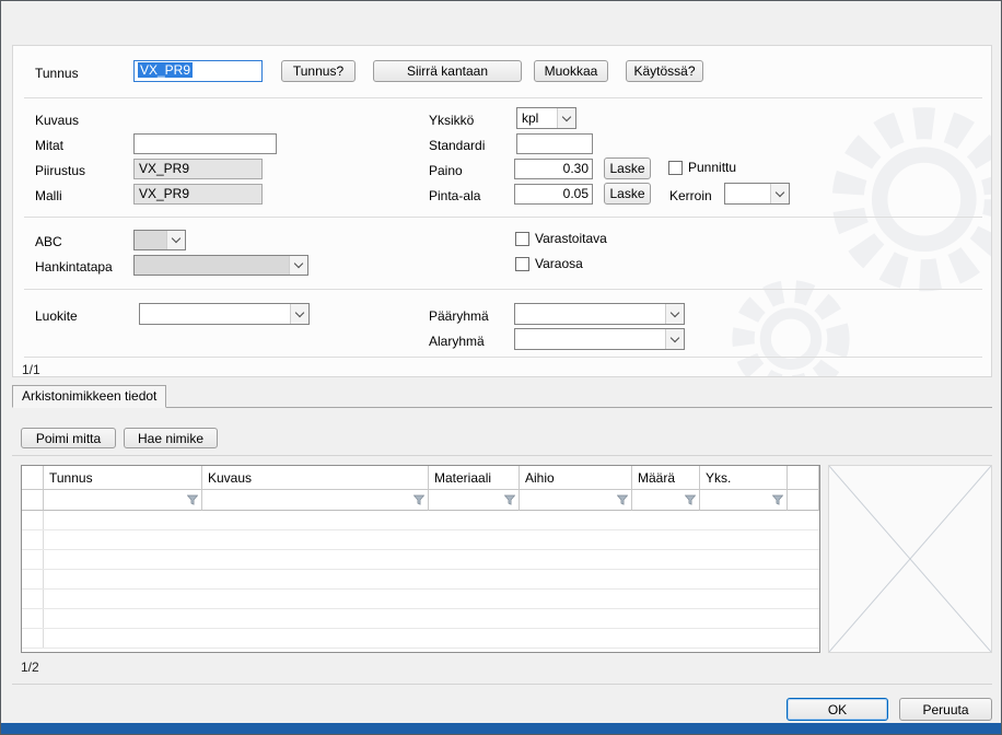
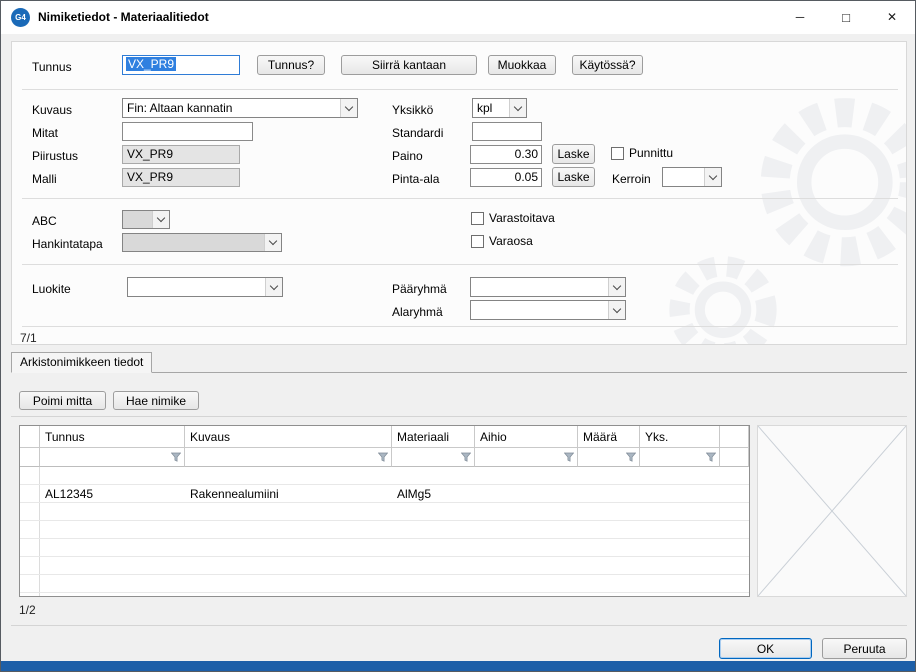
+ G4
+ Nimiketiedot - Materiaalitiedot
+ ─
+ □
+ ✕
  Tunnus
  VX_PR9
  Tunnus?
  Siirrä kantaan
  Muokkaa
  Käytössä?
  Kuvaus
+ Fin: Altaan kannatin
  Yksikkö
  kpl
  Mitat
  Standardi
  Piirustus
  VX_PR9
  Paino
  0.30
  Laske
  Punnittu
  Malli
  VX_PR9
  Pinta-ala
  0.05
  Laske
  Kerroin
  ABC
  Varastoitava
  Hankintatapa
  Varaosa
  Luokite
  Pääryhmä
  Alaryhmä
- 1/1
+ 7/1
  Arkistonimikkeen tiedot
  Poimi mitta
  Hae nimike
  Tunnus
  Kuvaus
  Materiaali
  Aihio
  Määrä
  Yks.
+ AL12345
+ Rakennealumiini
+ AlMg5
  1/2
  OK
  Peruuta
